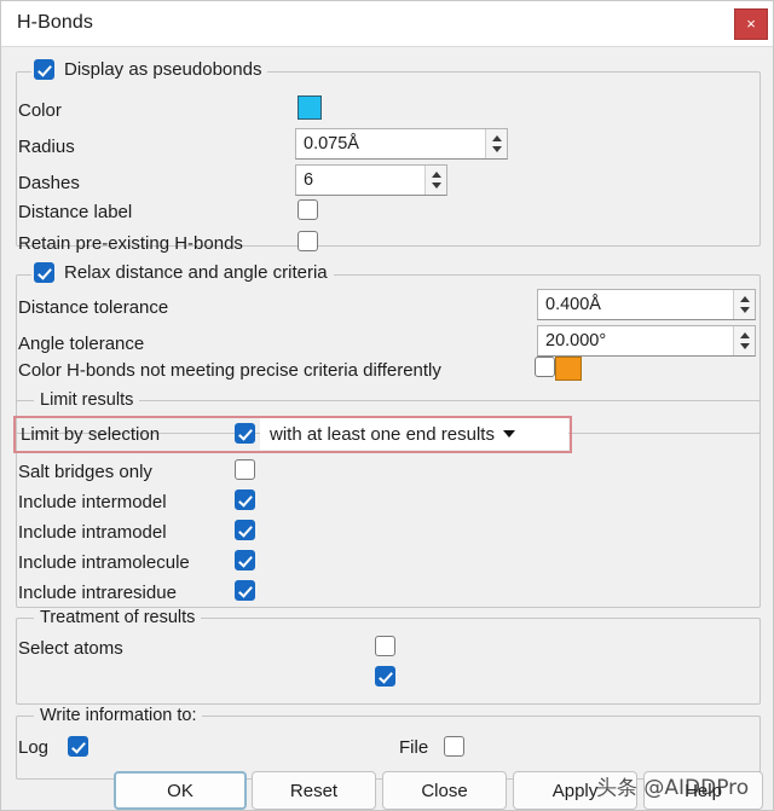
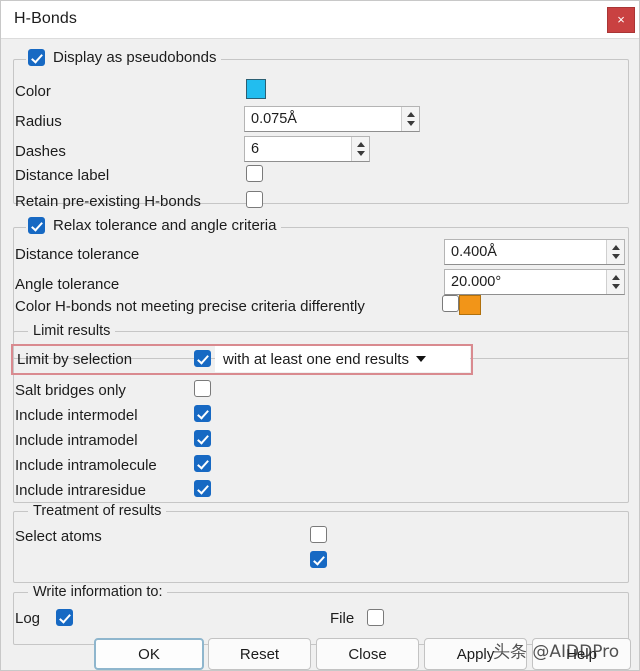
  H-Bonds
  ×
  Display as pseudobonds
  Color
  Radius
  0.075Å
  Dashes
  6
  Distance label
  Retain pre-existing H-bonds
- Relax distance and angle criteria
+ Relax tolerance and angle criteria
  Distance tolerance
  0.400Å
  Angle tolerance
  20.000°
  Color H-bonds not meeting precise criteria differently
  Limit results
  Limit by selection
  with at least one end results
  Salt bridges only
  Include intermodel
  Include intramodel
  Include intramolecule
  Include intraresidue
  Treatment of results
  Select atoms
  Write information to:
  Log
  File
  OK
  Reset
  Close
  Apply
  Help
  头条 @AIDDPro
